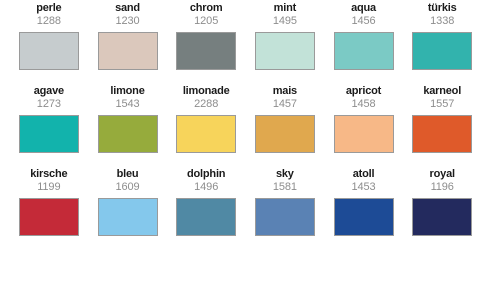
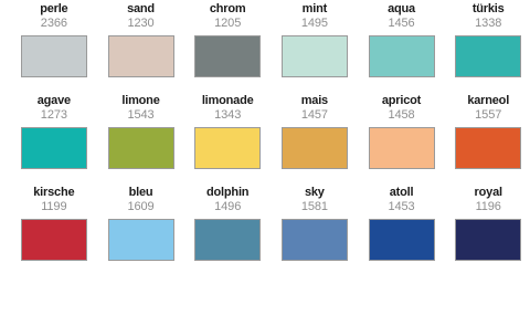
  perle
- 1288
+ 2366
  sand
  1230
  chrom
  1205
  mint
  1495
  aqua
  1456
  türkis
  1338
  agave
  1273
  limone
  1543
  limonade
- 2288
+ 1343
  mais
  1457
  apricot
  1458
  karneol
  1557
  kirsche
  1199
  bleu
  1609
  dolphin
  1496
  sky
  1581
  atoll
  1453
  royal
  1196
